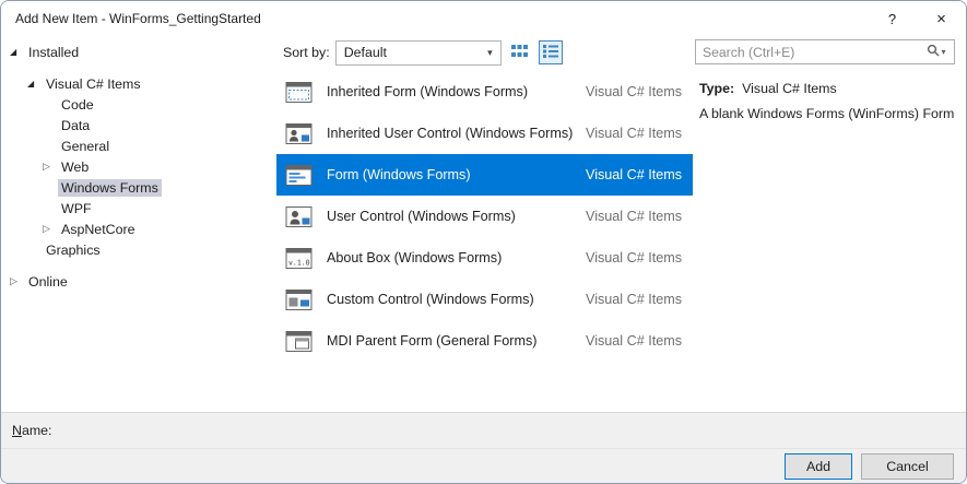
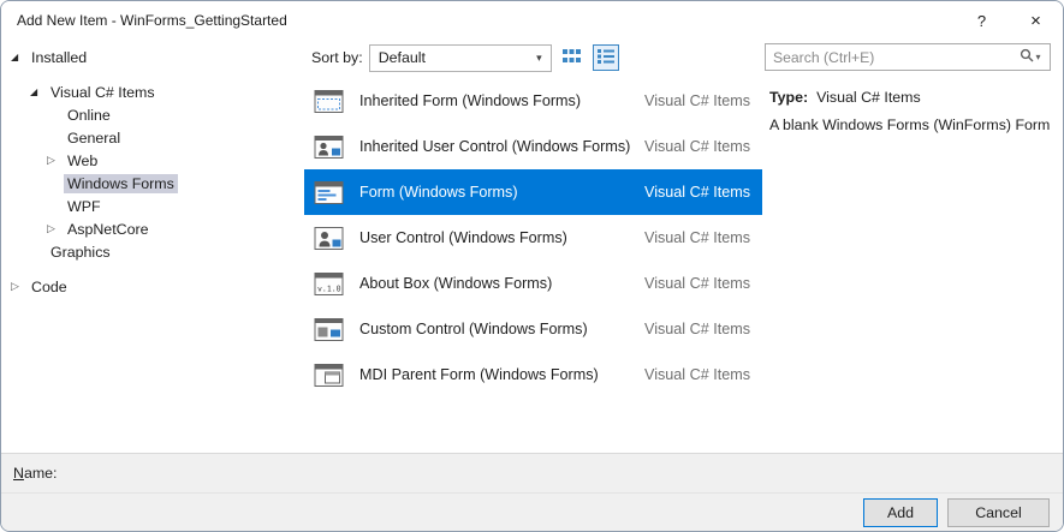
  Add New Item - WinForms_GettingStarted
  ?
  ×
  ◢
  Installed
  ◢
  Visual C# Items
- Code
+ Online
- Data
  General
  ▷
  Web
  Windows Forms
  WPF
  ▷
  AspNetCore
  Graphics
  ▷
- Online
+ Code
  Sort by:
  Default
  ▾
  Inherited Form (Windows Forms)
  Visual C# Items
  Inherited User Control (Windows Forms)
  Visual C# Items
  Form (Windows Forms)
  Visual C# Items
  User Control (Windows Forms)
  Visual C# Items
  v.1.0
  About Box (Windows Forms)
  Visual C# Items
  Custom Control (Windows Forms)
  Visual C# Items
- MDI Parent Form (General Forms)
+ MDI Parent Form (Windows Forms)
  Visual C# Items
  Search (Ctrl+E)
  ▾
  Type: Visual C# Items
  A blank Windows Forms (WinForms) Form
  Name:
  Add
  Cancel
